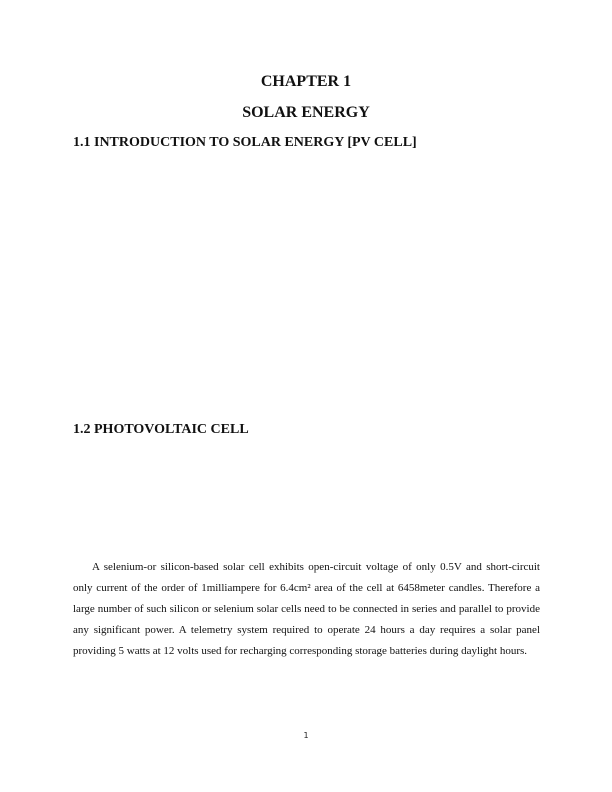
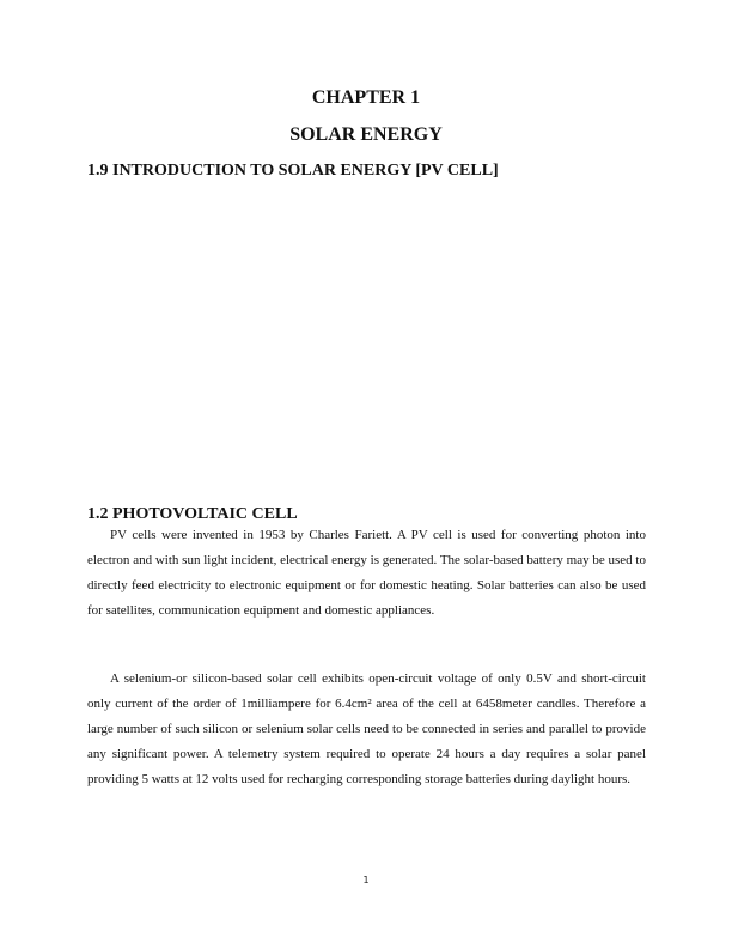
  CHAPTER 1
  SOLAR ENERGY
- 1.1 INTRODUCTION TO SOLAR ENERGY [PV CELL]
+ 1.9 INTRODUCTION TO SOLAR ENERGY [PV CELL]
  1.2 PHOTOVOLTAIC CELL
+ PV cells were invented in 1953 by Charles Fariett. A PV cell is used for converting photon into electron and with sun light incident, electrical energy is generated. The solar-based battery may be used to directly feed electricity to electronic equipment or for domestic heating. Solar batteries can also be used for satellites, communication equipment and domestic appliances.
  A selenium-or silicon-based solar cell exhibits open-circuit voltage of only 0.5V and short-circuit only current of the order of 1milliampere for 6.4cm² area of the cell at 6458meter candles. Therefore a large number of such silicon or selenium solar cells need to be connected in series and parallel to provide any significant power. A telemetry system required to operate 24 hours a day requires a solar panel providing 5 watts at 12 volts used for recharging corresponding storage batteries during daylight hours.
  1
